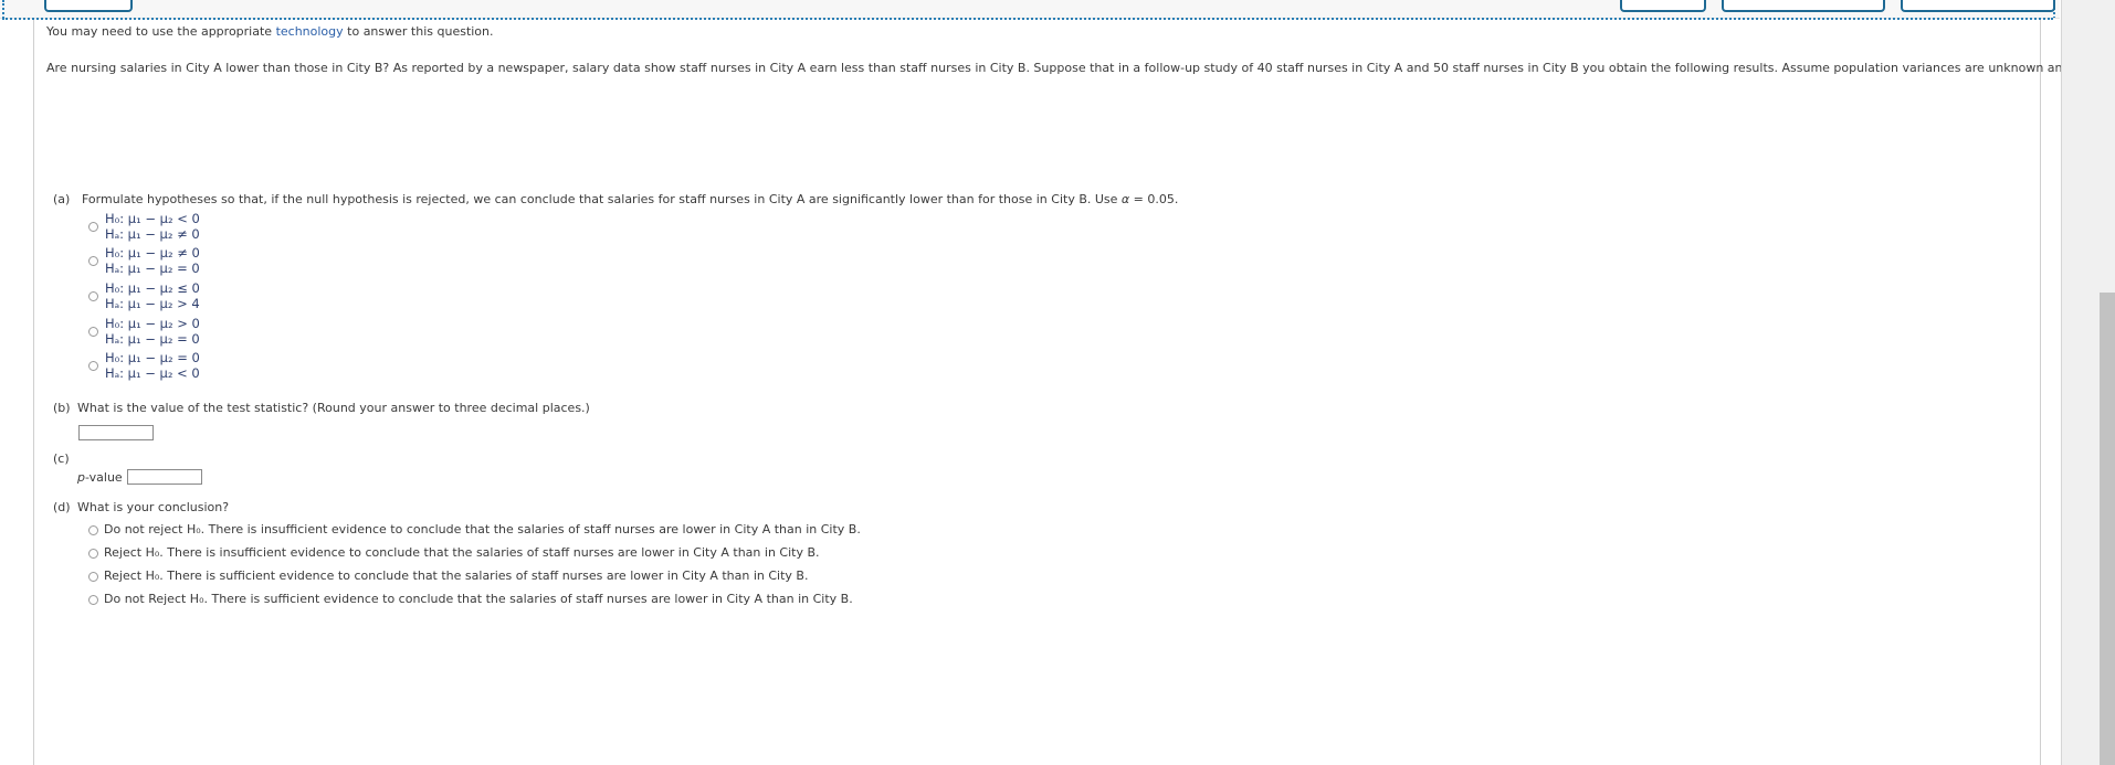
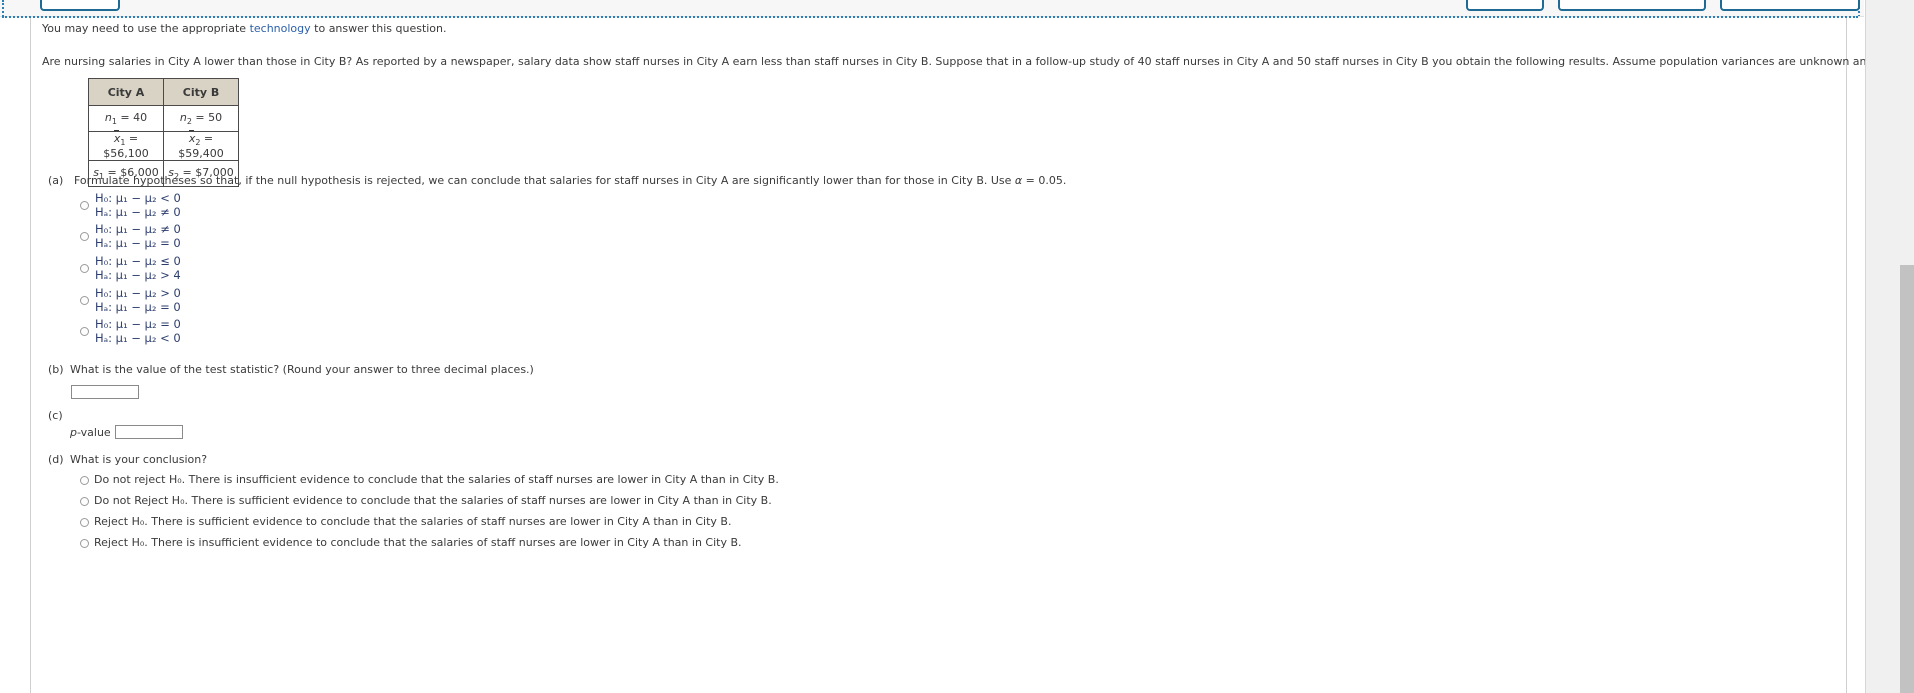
  You may need to use the appropriate technology to answer this question.
  Are nursing salaries in City A lower than those in City B? As reported by a newspaper, salary data show staff nurses in City A earn less than staff nurses in City B. Suppose that in a follow-up study of 40 staff nurses in City A and 50 staff nurses in City B you obtain the following results. Assume population variances are unknown an
+ City A	City B
+ n1 = 40	n2 = 50
+ x1 = $56,100	x2 = $59,400
+ s1 = $6,000	s2 = $7,000
  (a)
  Formulate hypotheses so that, if the null hypothesis is rejected, we can conclude that salaries for staff nurses in City A are significantly lower than for those in City B. Use α = 0.05.
  H₀: μ₁ − μ₂ < 0
  Hₐ: μ₁ − μ₂ ≠ 0
  H₀: μ₁ − μ₂ ≠ 0
  Hₐ: μ₁ − μ₂ = 0
  H₀: μ₁ − μ₂ ≤ 0
  Hₐ: μ₁ − μ₂ > 4
  H₀: μ₁ − μ₂ > 0
  Hₐ: μ₁ − μ₂ = 0
  H₀: μ₁ − μ₂ = 0
  Hₐ: μ₁ − μ₂ < 0
  (b)
  What is the value of the test statistic? (Round your answer to three decimal places.)
  (c)
  p-value
  (d)
  What is your conclusion?
  Do not reject H₀. There is insufficient evidence to conclude that the salaries of staff nurses are lower in City A than in City B.
- Reject H₀. There is insufficient evidence to conclude that the salaries of staff nurses are lower in City A than in City B.
+ Do not Reject H₀. There is sufficient evidence to conclude that the salaries of staff nurses are lower in City A than in City B.
  Reject H₀. There is sufficient evidence to conclude that the salaries of staff nurses are lower in City A than in City B.
- Do not Reject H₀. There is sufficient evidence to conclude that the salaries of staff nurses are lower in City A than in City B.
+ Reject H₀. There is insufficient evidence to conclude that the salaries of staff nurses are lower in City A than in City B.
